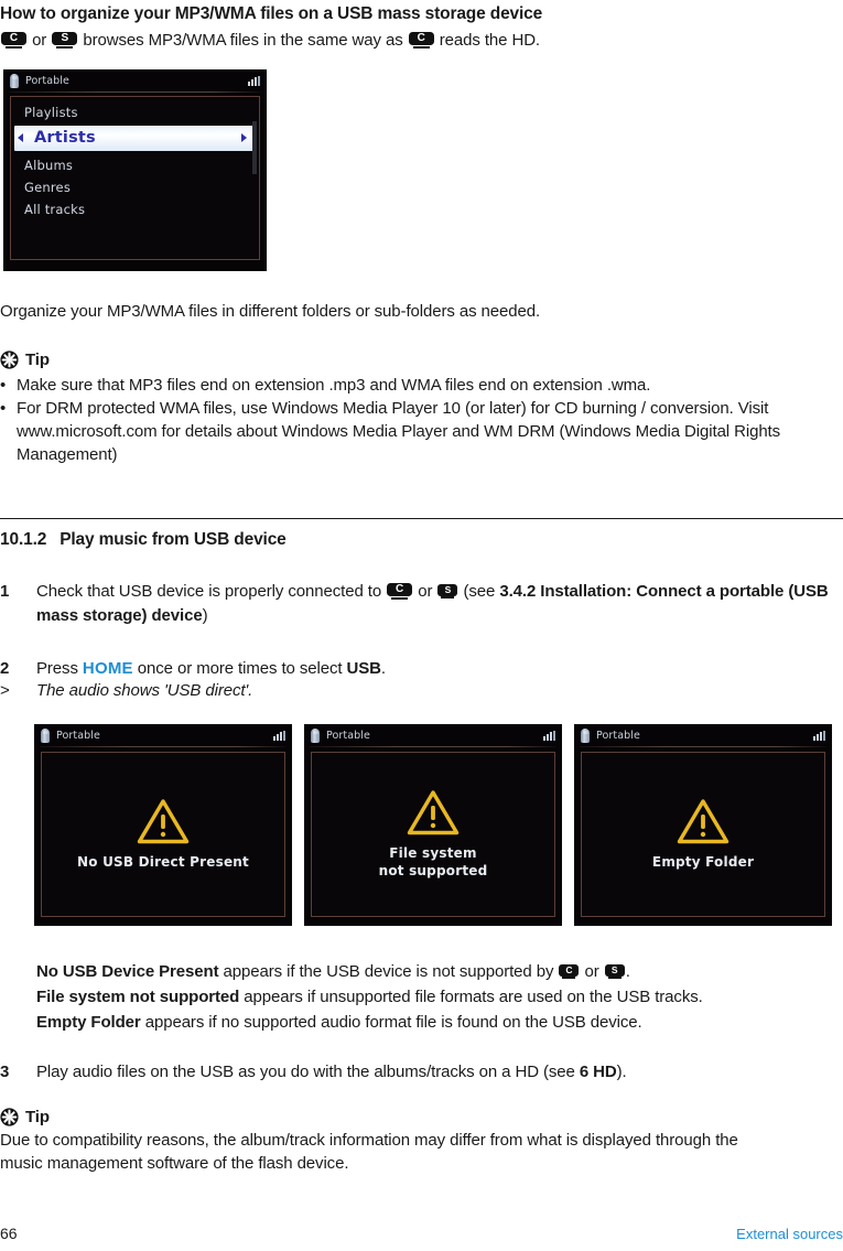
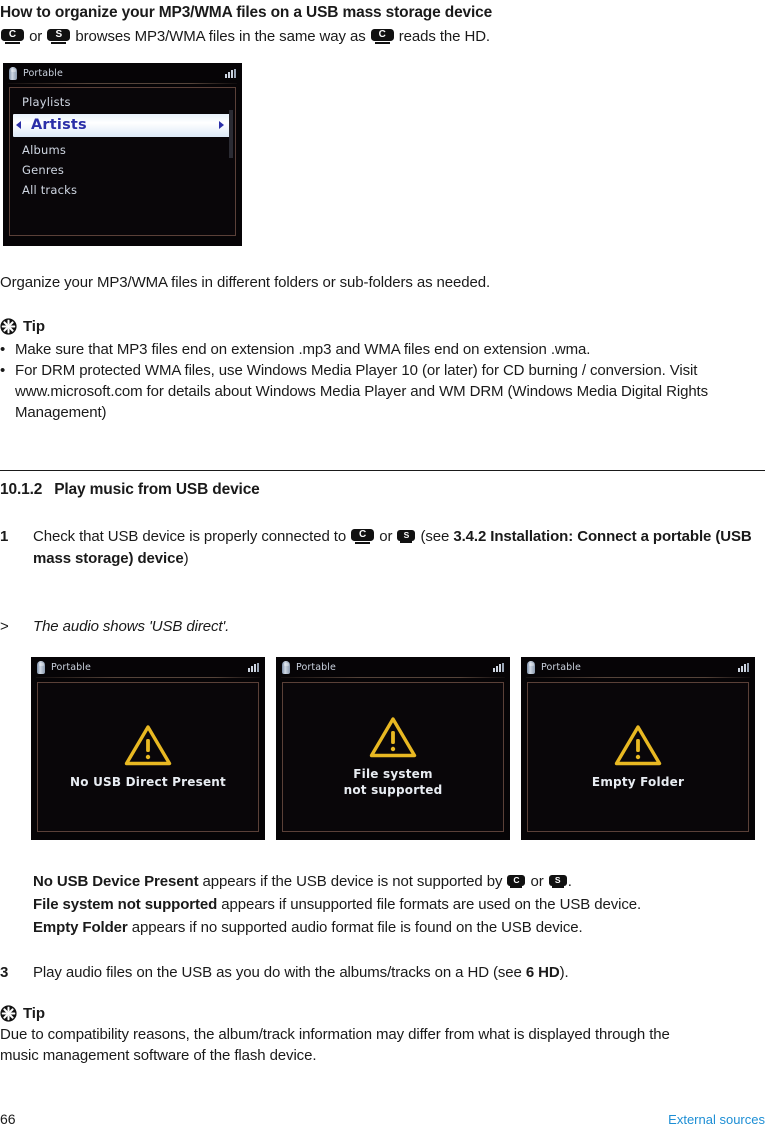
  How to organize your MP3/WMA files on a USB mass storage device
  C
  or
  S
  browses MP3/WMA files in the same way as
  C
  reads the HD.
  Portable
  Playlists
  Artists
  Albums
  Genres
  All tracks
  Organize your MP3/WMA files in different folders or sub-folders as needed.
  Tip
  •
  Make sure that MP3 files end on extension .mp3 and WMA files end on extension .wma.
  •
  For DRM protected WMA files, use Windows Media Player 10 (or later) for CD burning / conversion. Visit www.microsoft.com for details about Windows Media Player and WM DRM (Windows Media Digital Rights Management)
  10.1.2 Play music from USB device
  1
  Check that USB device is properly connected to
  C
  or
  S
  (see 3.4.2 Installation: Connect a portable (USB mass storage) device)
- 2
- Press HOME once or more times to select USB.
  >
  The audio shows 'USB direct'.
  Portable
  No USB Direct Present
  Portable
  File system
  not supported
  Portable
  Empty Folder
  No USB Device Present appears if the USB device is not supported by
  C
  or
  S
  .
- File system not supported appears if unsupported file formats are used on the USB tracks.
+ File system not supported appears if unsupported file formats are used on the USB device.
  Empty Folder appears if no supported audio format file is found on the USB device.
  3
  Play audio files on the USB as you do with the albums/tracks on a HD (see 6 HD).
  Tip
  Due to compatibility reasons, the album/track information may differ from what is displayed through the music management software of the flash device.
  66
  External sources
